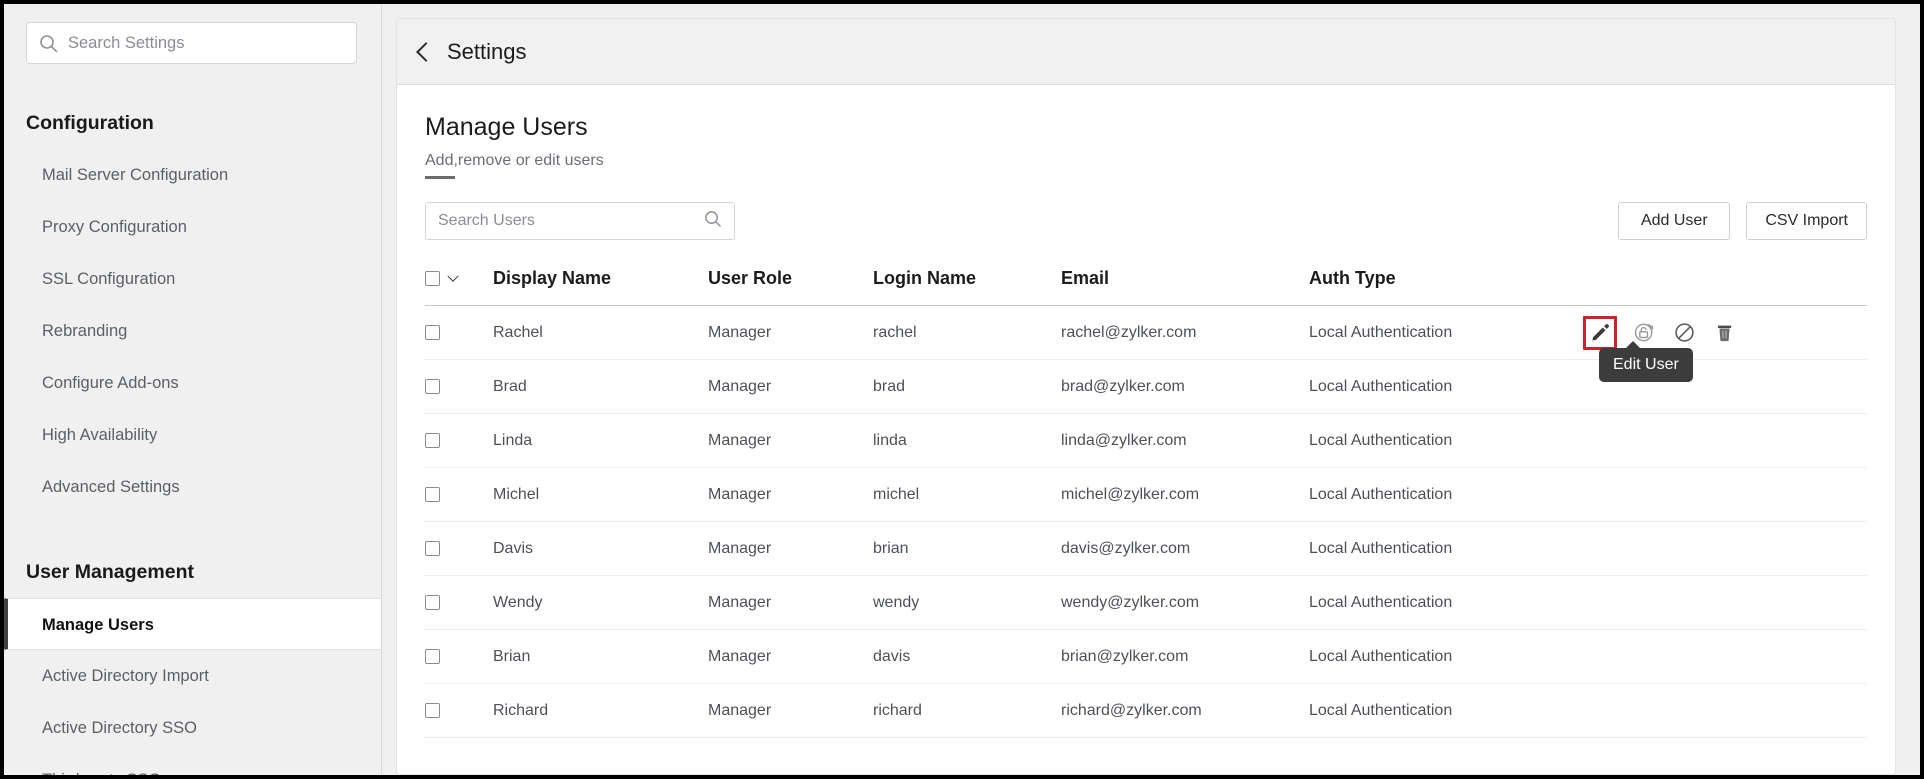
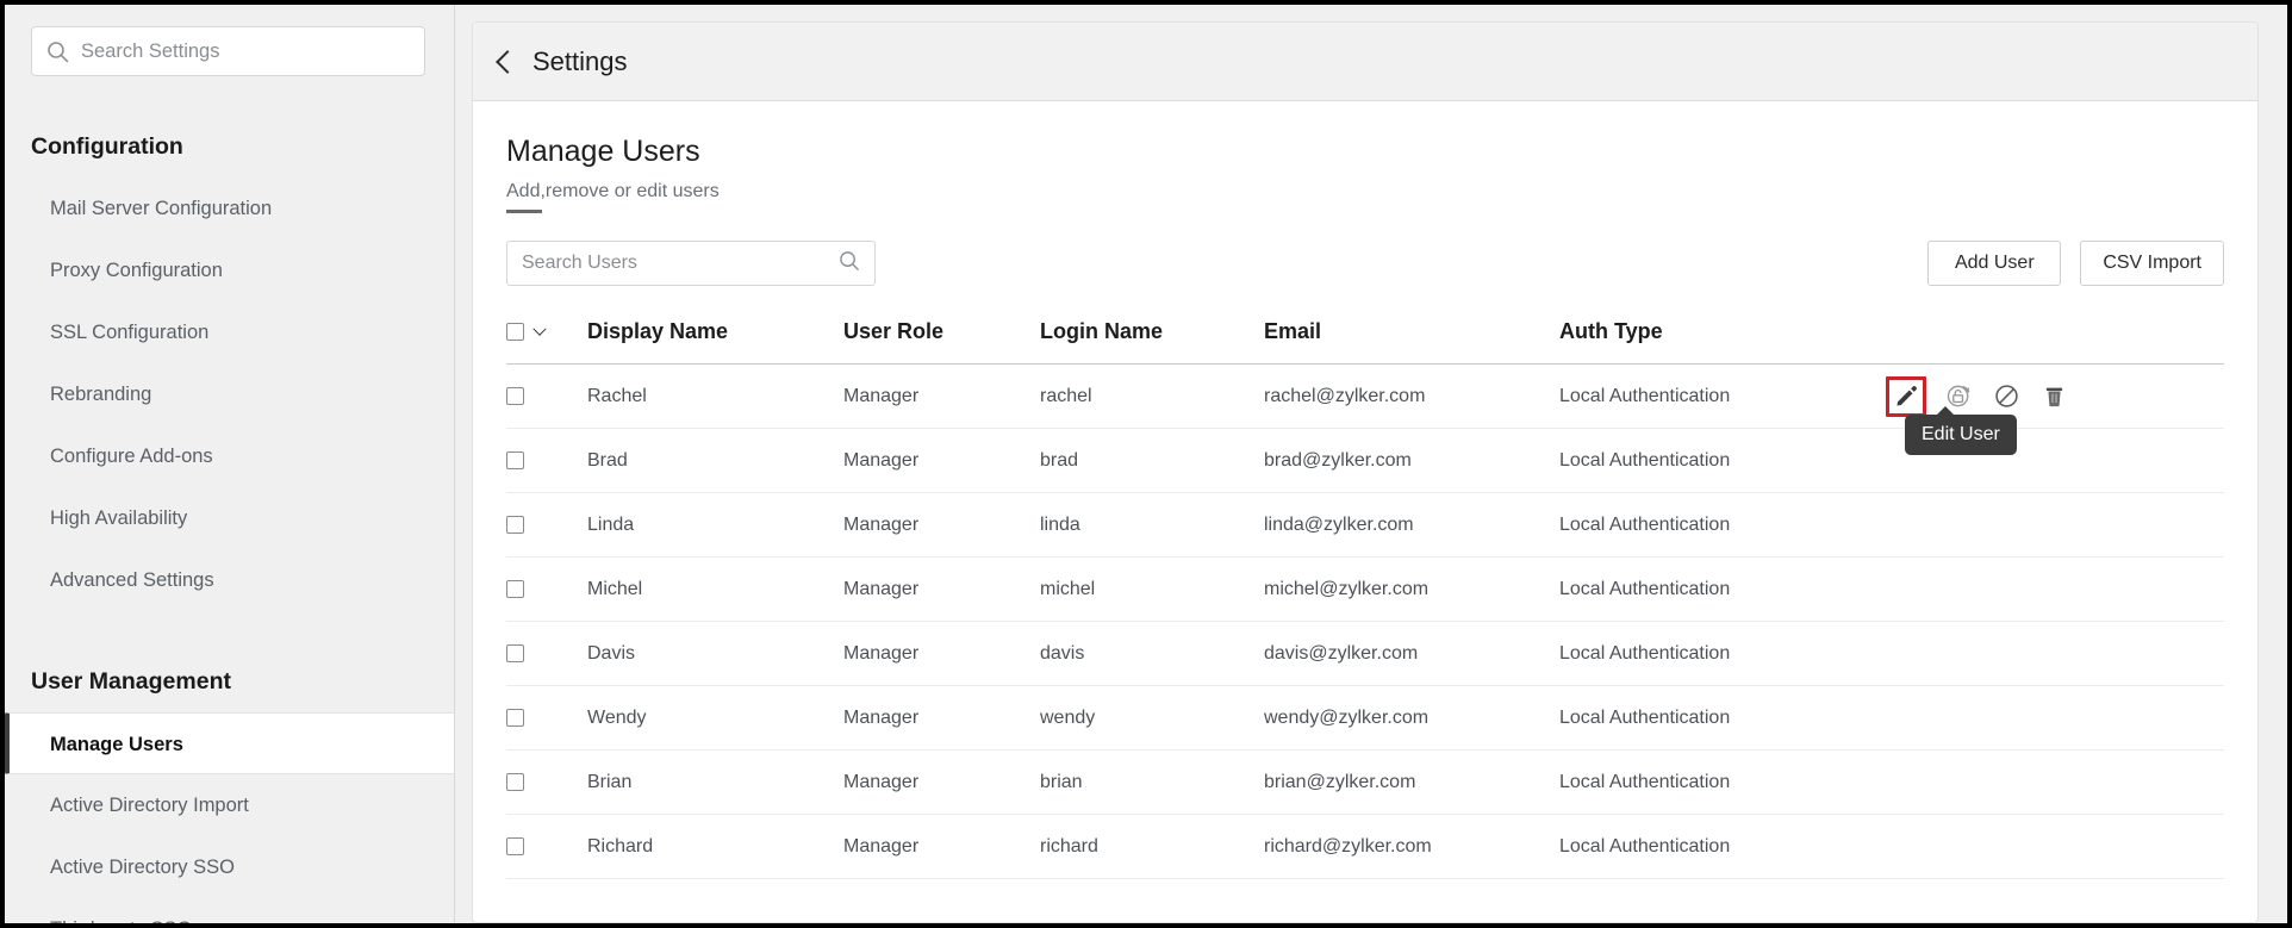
  Search Settings
  Configuration
  Mail Server Configuration
  Proxy Configuration
  SSL Configuration
  Rebranding
  Configure Add-ons
  High Availability
  Advanced Settings
  User Management
  Manage Users
  Active Directory Import
  Active Directory SSO
  Settings
  Manage Users
  Add,remove or edit users
  Search Users
  Add User
  CSV Import
  	Display Name	User Role	Login Name	Email	Auth Type
  	Rachel	Manager	rachel	rachel@zylker.com	Local Authentication	Edit User
  	Brad	Manager	brad	brad@zylker.com	Local Authentication
  	Linda	Manager	linda	linda@zylker.com	Local Authentication
  	Michel	Manager	michel	michel@zylker.com	Local Authentication
- 	Davis	Manager	brian	davis@zylker.com	Local Authentication
+ 	Davis	Manager	davis	davis@zylker.com	Local Authentication
  	Wendy	Manager	wendy	wendy@zylker.com	Local Authentication
- 	Brian	Manager	davis	brian@zylker.com	Local Authentication
+ 	Brian	Manager	brian	brian@zylker.com	Local Authentication
  	Richard	Manager	richard	richard@zylker.com	Local Authentication
